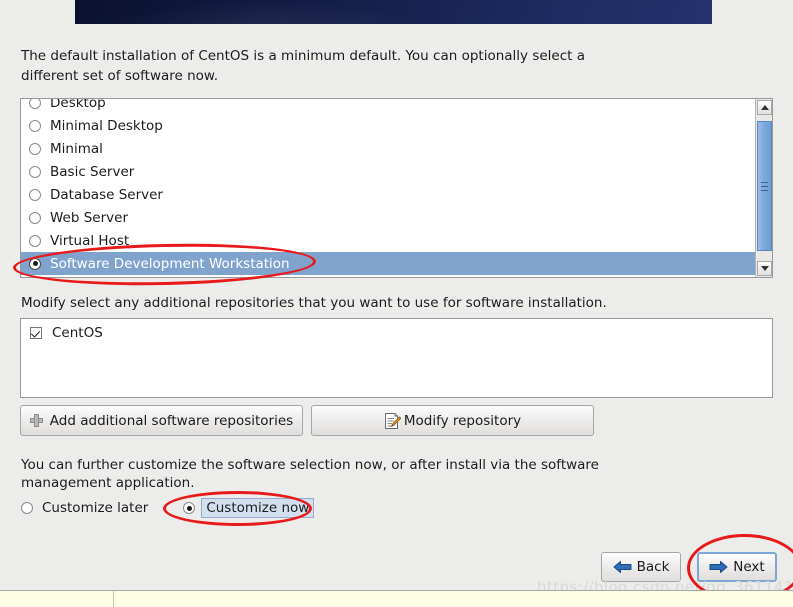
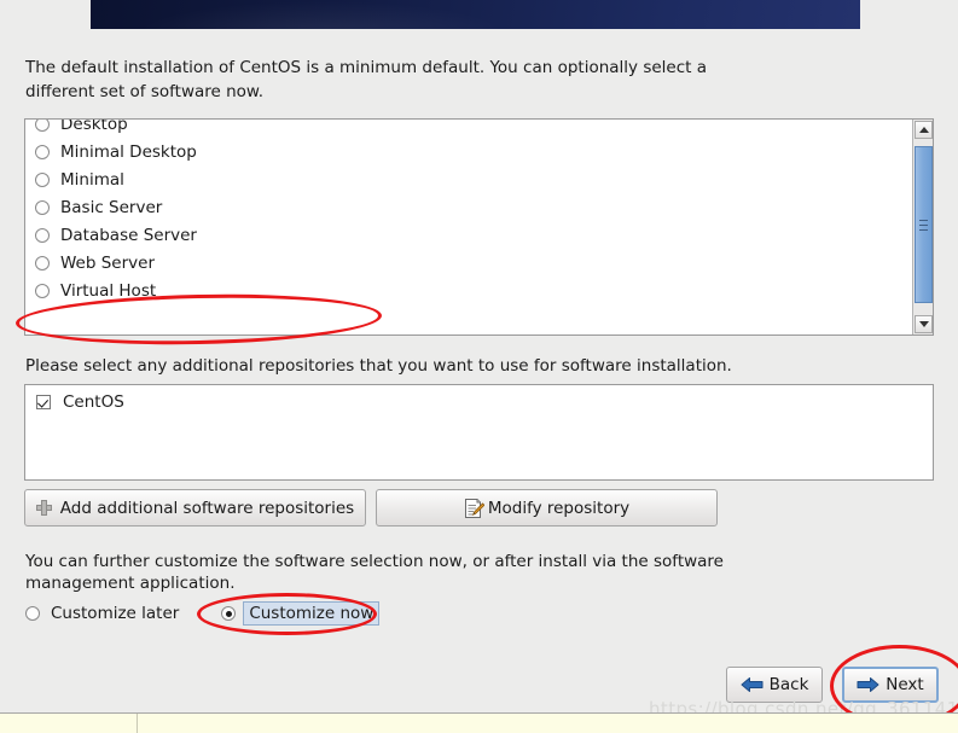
  The default installation of CentOS is a minimum default. You can optionally select a different set of software now.
  Desktop
  Minimal Desktop
  Minimal
  Basic Server
  Database Server
  Web Server
  Virtual Host
- Software Development Workstation
- Modify select any additional repositories that you want to use for software installation.
+ Please select any additional repositories that you want to use for software installation.
  CentOS
  Add additional software repositories
  Modify repository
  You can further customize the software selection now, or after install via the software management application.
  Customize later
  Customize now
  Back
  Next
  https://blog.csdn.net/qq_361141
